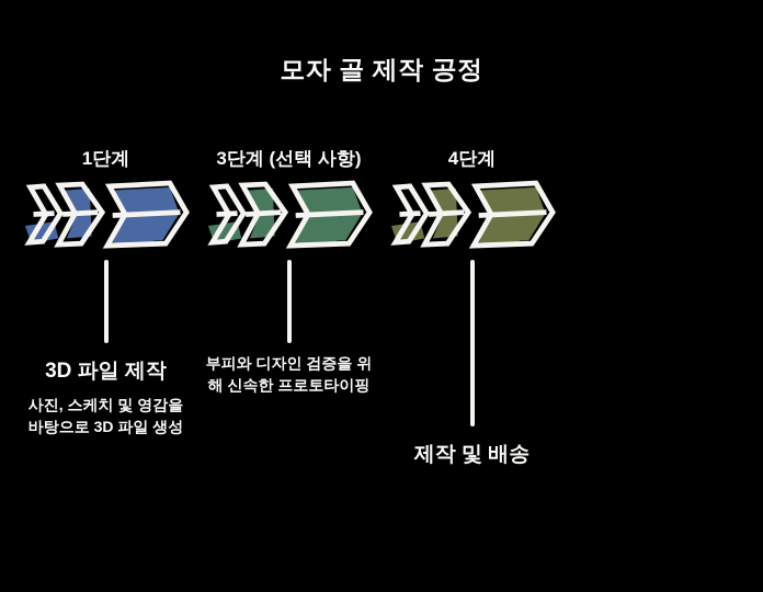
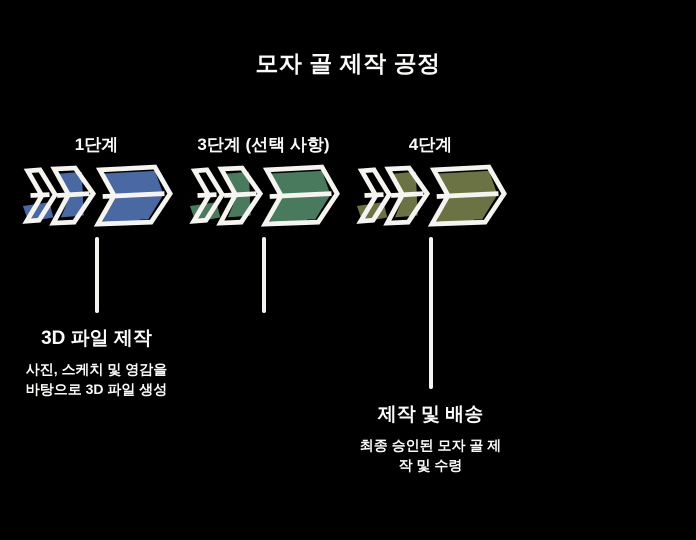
  모자 골 제작 공정
  1단계
  3D 파일 제작
  사진, 스케치 및 영감을 바탕으로 3D 파일 생성
  3단계 (선택 사항)
- 부피와 디자인 검증을 위해 신속한 프로토타이핑
  4단계
  제작 및 배송
+ 최종 승인된 모자 골 제작 및 수령
